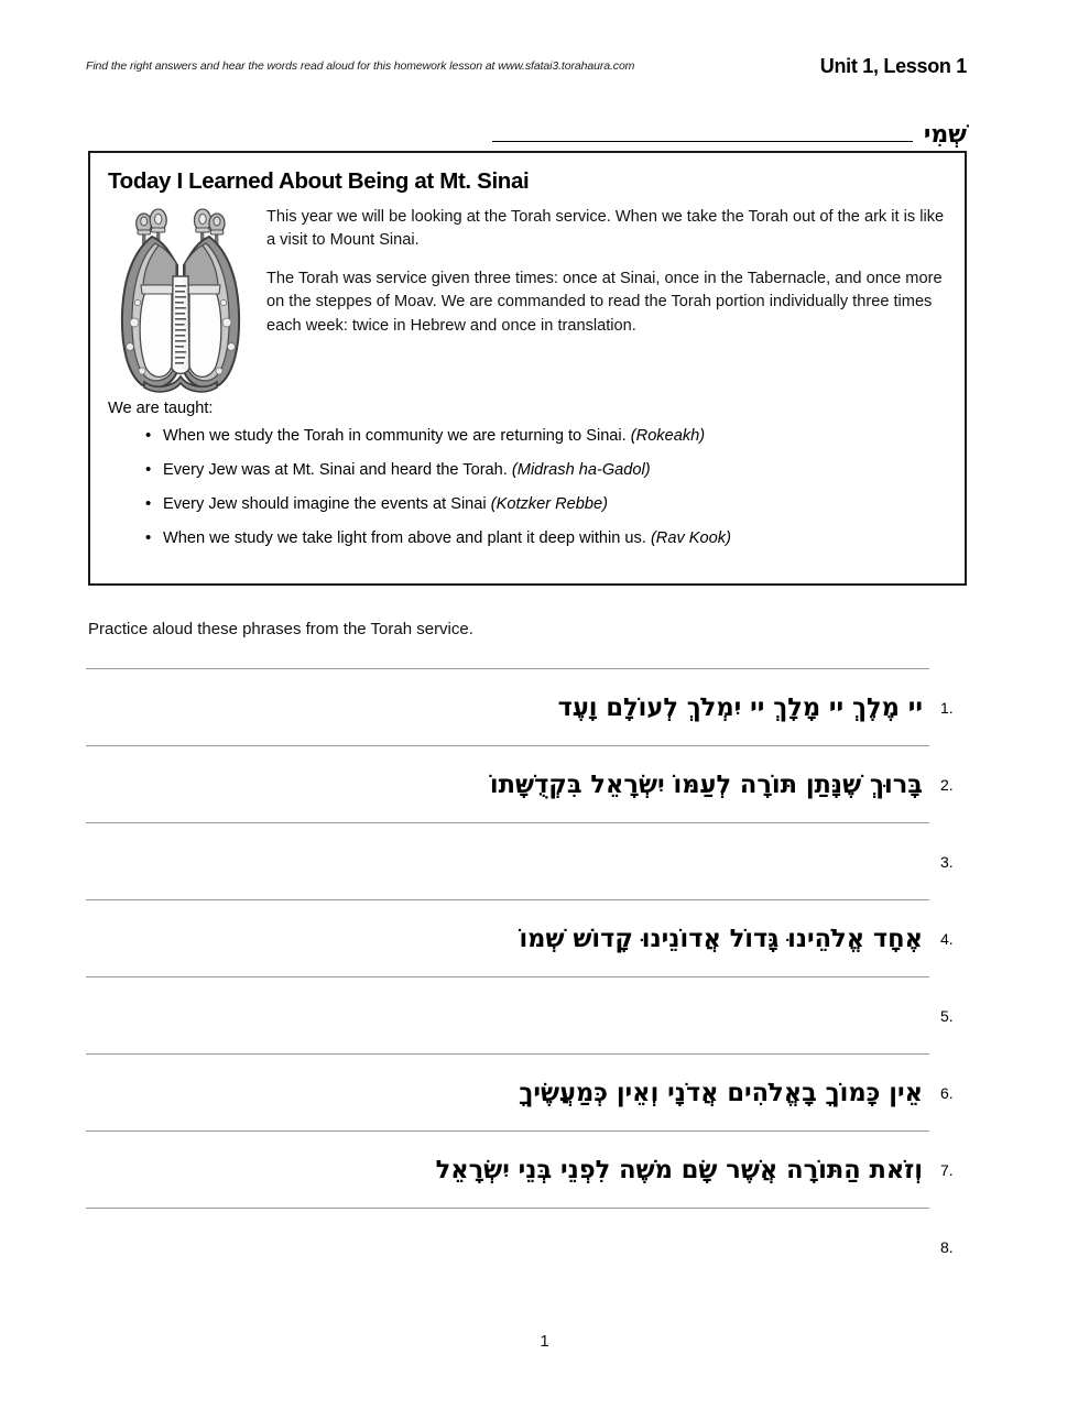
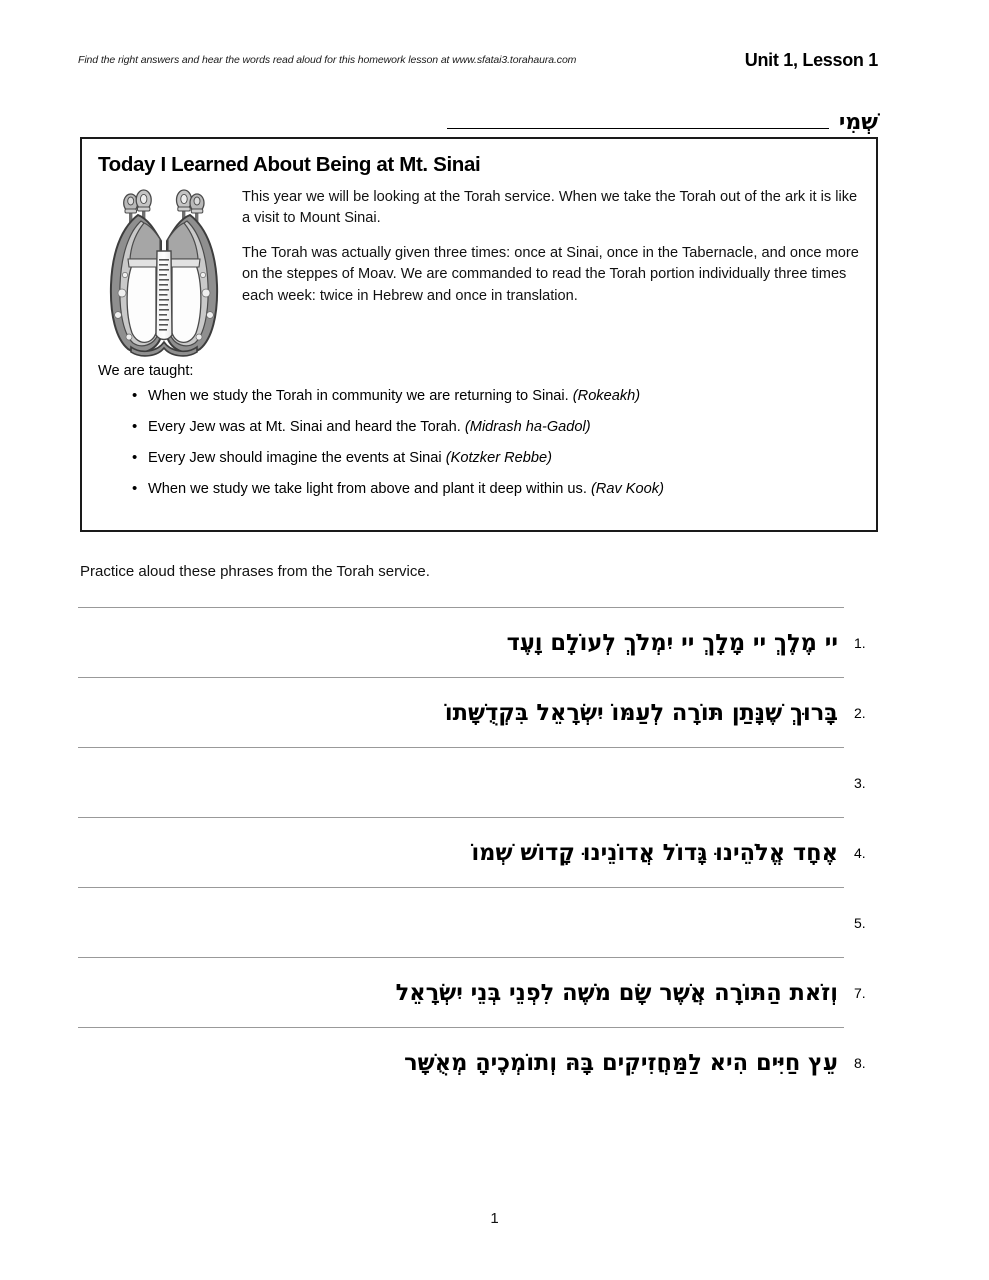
  Find the right answers and hear the words read aloud for this homework lesson at www.sfatai3.torahaura.com
  Unit 1, Lesson 1
  שְׁמִי
  Today I Learned About Being at Mt. Sinai
  This year we will be looking at the Torah service. When we take the Torah out of the ark it is like a visit to Mount Sinai.
- The Torah was service given three times: once at Sinai, once in the Tabernacle, and once more on the steppes of Moav. We are commanded to read the Torah portion individually three times each week: twice in Hebrew and once in translation.
+ The Torah was actually given three times: once at Sinai, once in the Tabernacle, and once more on the steppes of Moav. We are commanded to read the Torah portion individually three times each week: twice in Hebrew and once in translation.
  We are taught:
  •
  When we study the Torah in community we are returning to Sinai. (Rokeakh)
  •
  Every Jew was at Mt. Sinai and heard the Torah. (Midrash ha-Gadol)
  •
  Every Jew should imagine the events at Sinai (Kotzker Rebbe)
  •
  When we study we take light from above and plant it deep within us. (Rav Kook)
  Practice aloud these phrases from the Torah service.
  יי מֶלֶךְ יי מָלָךְ יי יִמְלֹךְ לְעוֹלָם וָעֶד
  .1
  בָּרוּךְ שֶׁנָּתַן תּוֹרָה לְעַמּוֹ יִשְׂרָאֵל בִּקְדֻשָּׁתוֹ
  .2
  .3
  אֶחָד אֱלֹהֵינוּ גָּדוֹל אֲדוֹנֵינוּ קָדוֹשׁ שְׁמוֹ
  .4
  .5
- אֵין כָּמוֹךָ בָאֱלֹהִים אֲדֹנָי וְאֵין כְּמַעֲשֶׂיךָ
- .6
  וְזֹאת הַתּוֹרָה אֲשֶׁר שָׂם מֹשֶׁה לִפְנֵי בְּנֵי יִשְׂרָאֵל
  .7
+ עֵץ חַיִּים הִיא לַמַּחֲזִיקִים בָּהּ וְתוֹמְכֶיהָ מְאֻשָּׁר
  .8
  1
